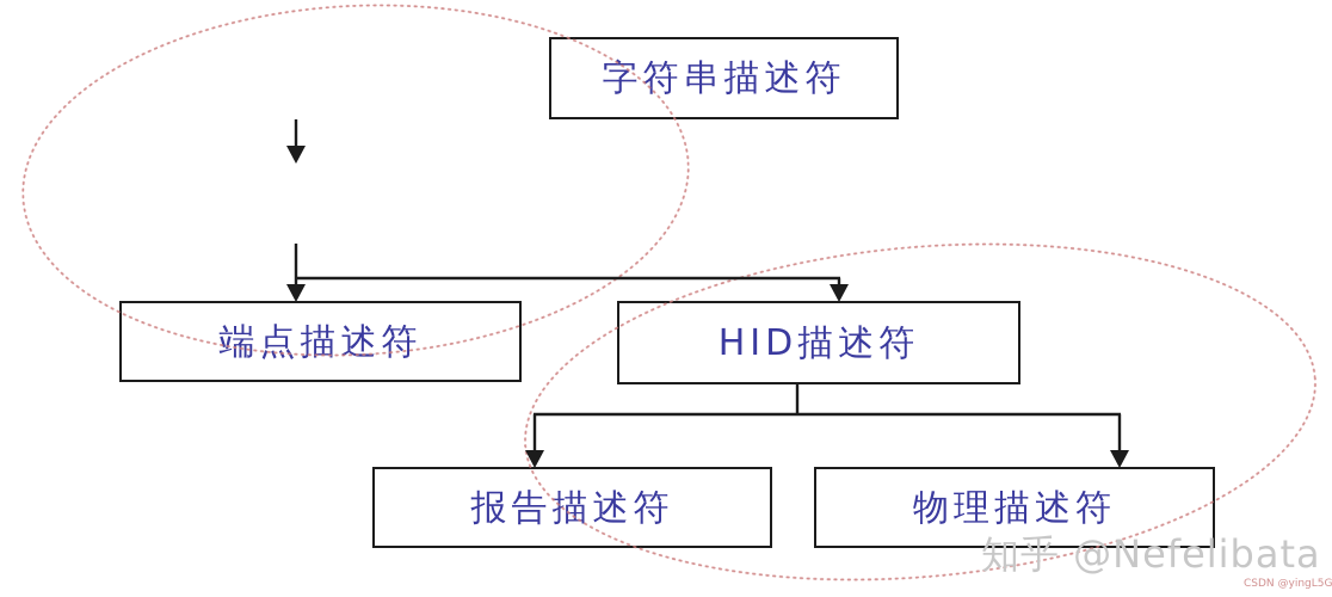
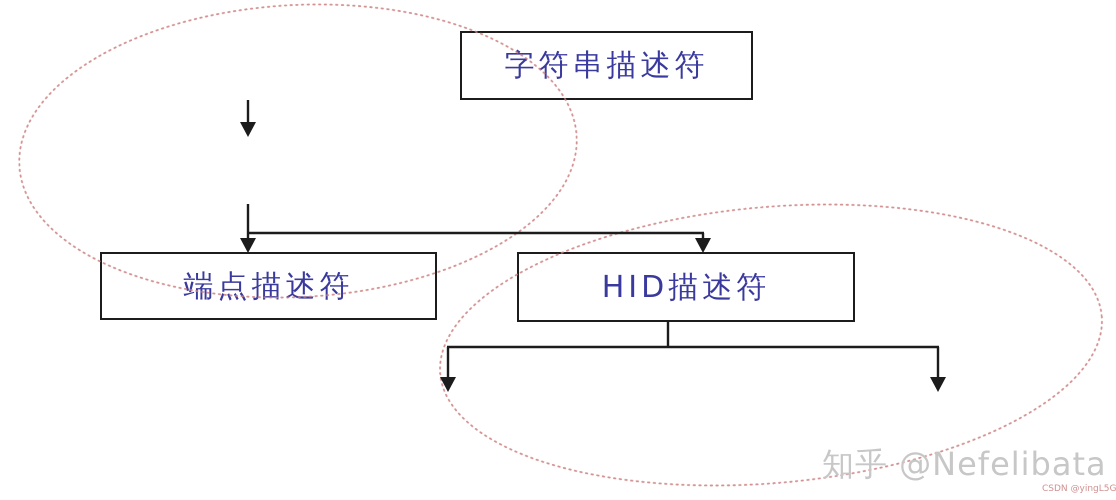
  字符串描述符
  端点描述符
  HID描述符
- 报告描述符
- 物理描述符
  知乎 @Nefelibata
  CSDN @yingL5G
